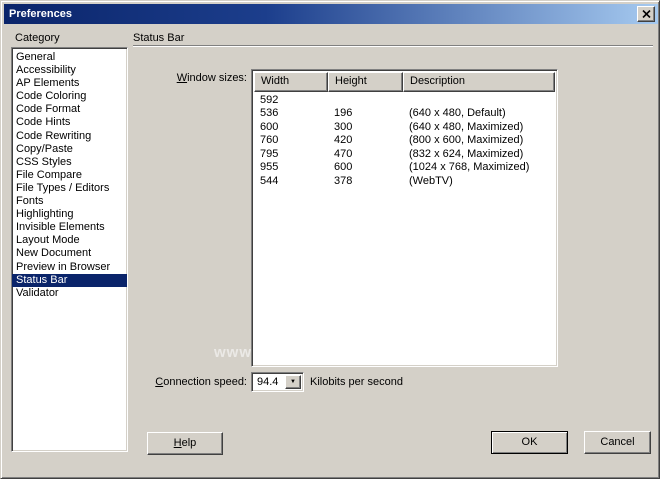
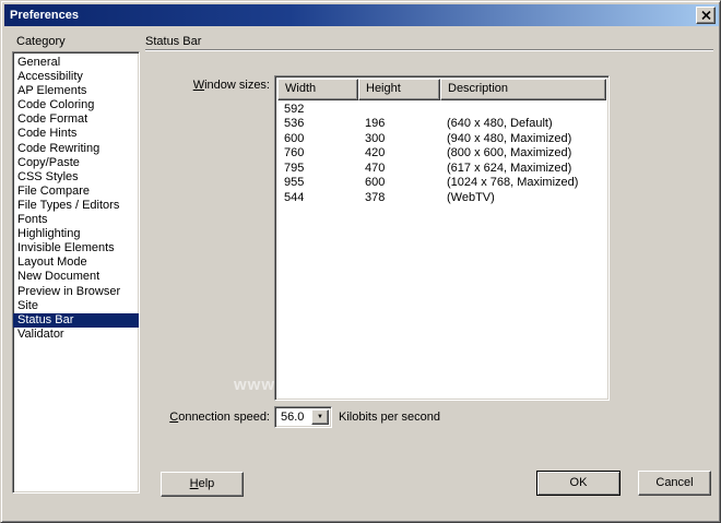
  Preferences
  Category
  General
  Accessibility
  AP Elements
  Code Coloring
  Code Format
  Code Hints
  Code Rewriting
  Copy/Paste
  CSS Styles
  File Compare
  File Types / Editors
  Fonts
  Highlighting
  Invisible Elements
  Layout Mode
  New Document
  Preview in Browser
+ Site
  Status Bar
  Validator
  Status Bar
  Window sizes:
  www
  Width
  Height
  Description
  592
  536
  196
  (640 x 480, Default)
  600
  300
- (640 x 480, Maximized)
+ (940 x 480, Maximized)
  760
  420
  (800 x 600, Maximized)
  795
  470
- (832 x 624, Maximized)
+ (617 x 624, Maximized)
  955
  600
  (1024 x 768, Maximized)
  544
  378
  (WebTV)
  Connection speed:
- 94.4
+ 56.0
  Kilobits per second
  Help
  OK
  Cancel
